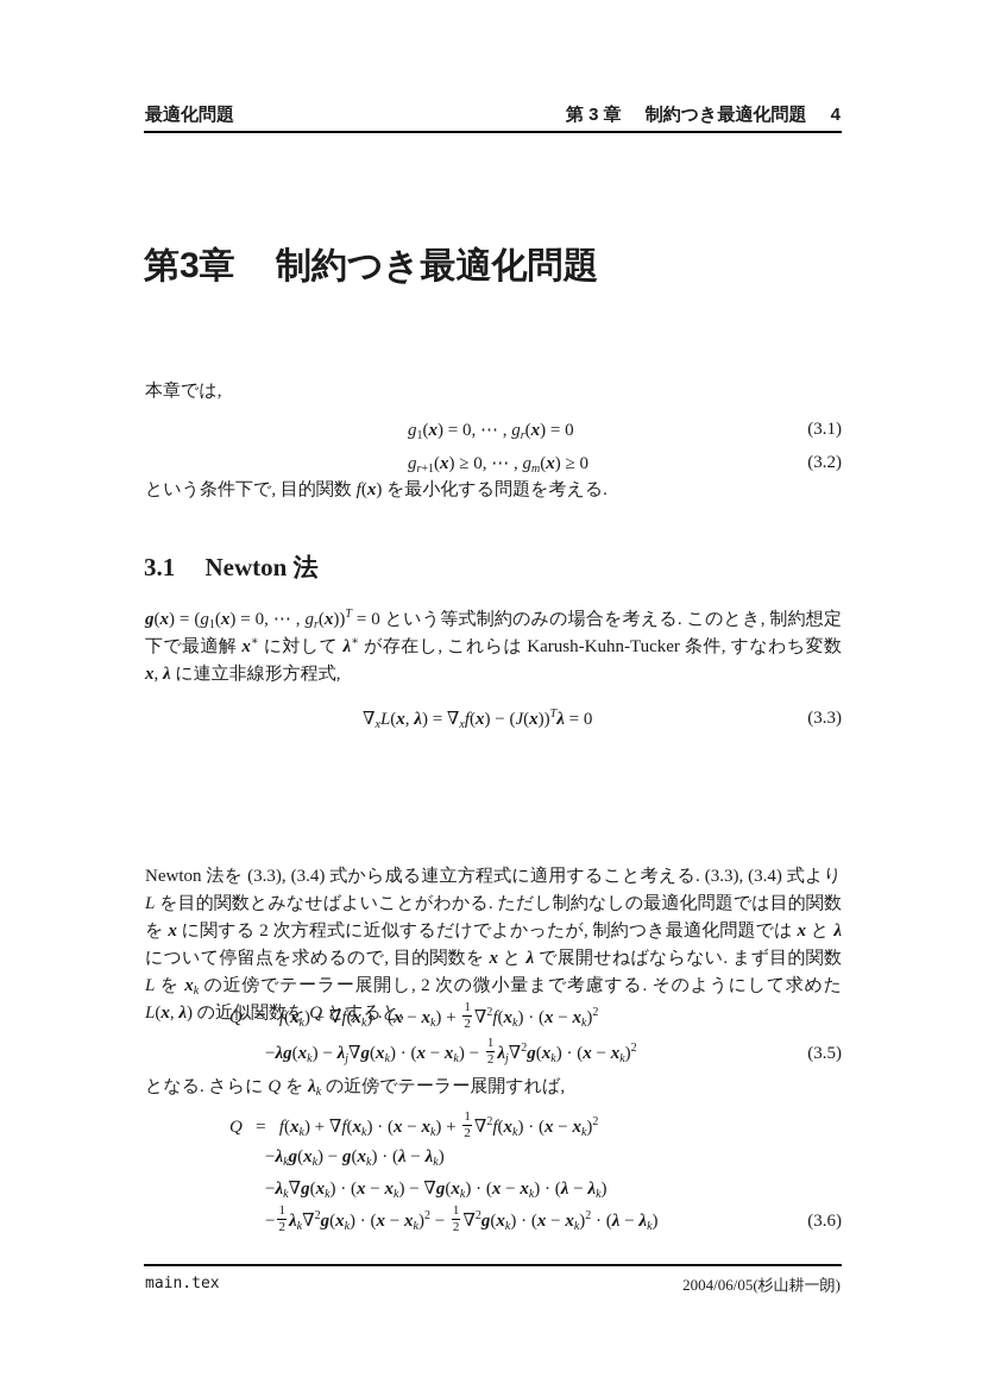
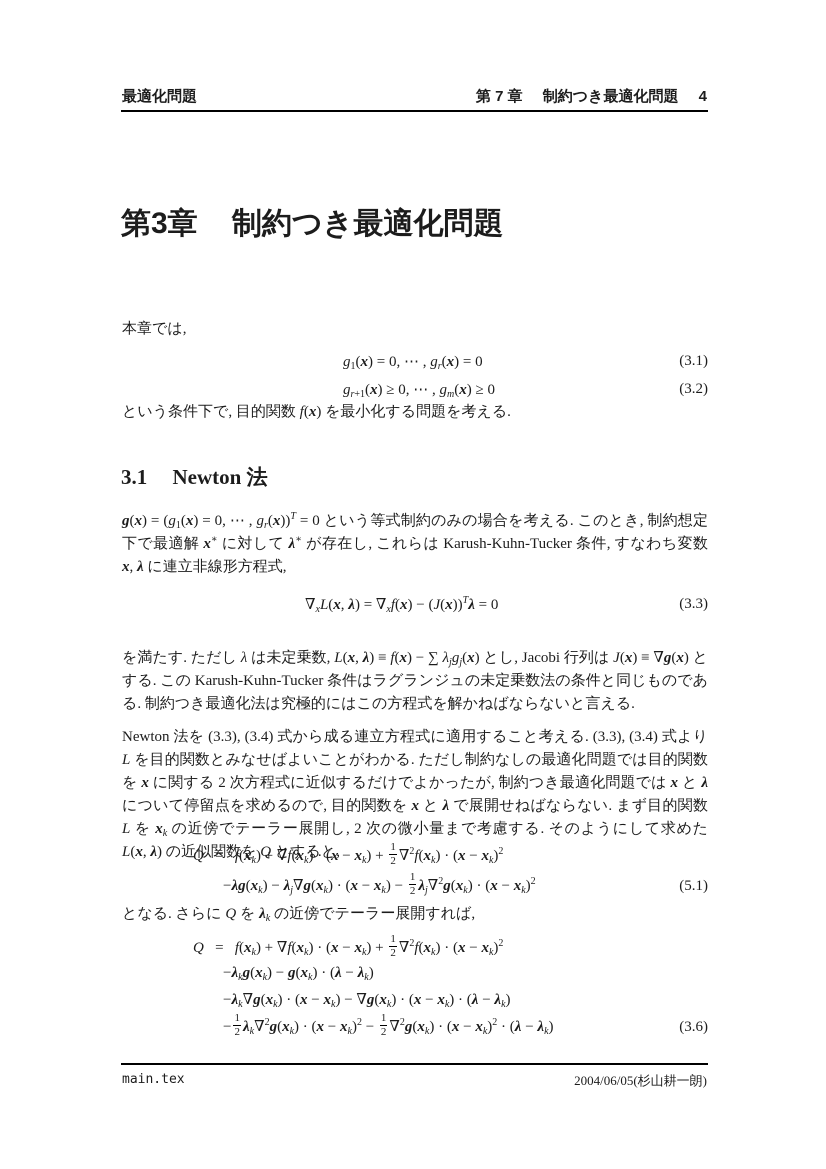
  最適化問題
- 第 3 章 制約つき最適化問題 4
+ 第 7 章 制約つき最適化問題 4
  第3章 制約つき最適化問題
  本章では,
  g1(x) = 0, ⋯ , gr(x) = 0
  (3.1)
  gr+1(x) ≥ 0, ⋯ , gm(x) ≥ 0
  (3.2)
  という条件下で, 目的関数 f(x) を最小化する問題を考える.
  3.1 Newton 法
  g(x) = (g1(x) = 0, ⋯ , gr(x))T = 0 という等式制約のみの場合を考える. このとき, 制約想定下で最適解 x∗ に対して λ∗ が存在し, これらは Karush-Kuhn-Tucker 条件, すなわち変数 x, λ に連立非線形方程式,
  ∇xL(x, λ) = ∇xf(x) − (J(x))Tλ = 0
  (3.3)
+ を満たす. ただし λ は未定乗数, L(x, λ) ≡ f(x) − ∑ λjgj(x) とし, Jacobi 行列は J(x) ≡ ∇g(x) とする. この Karush-Kuhn-Tucker 条件はラグランジュの未定乗数法の条件と同じものである. 制約つき最適化法は究極的にはこの方程式を解かねばならないと言える.
  Newton 法を (3.3), (3.4) 式から成る連立方程式に適用すること考える. (3.3), (3.4) 式より L を目的関数とみなせばよいことがわかる. ただし制約なしの最適化問題では目的関数を x に関する 2 次方程式に近似するだけでよかったが, 制約つき最適化問題では x と λ について停留点を求めるので, 目的関数を x と λ で展開せねばならない. まず目的関数 L を xk の近傍でテーラー展開し, 2 次の微小量まで考慮する. そのようにして求めた L(x, λ) の近似関数を Q とすると,
  Q = f(xk) + ∇f(xk) · (x − xk) +
  1
  2
  ∇2f(xk) · (x − xk)2
  −λg(xk) − λj∇g(xk) · (x − xk) −
  1
  2
  λj∇2g(xk) · (x − xk)2
- (3.5)
+ (5.1)
  となる. さらに Q を λk の近傍でテーラー展開すれば,
  Q = f(xk) + ∇f(xk) · (x − xk) +
  1
  2
  ∇2f(xk) · (x − xk)2
  −λkg(xk) − g(xk) · (λ − λk)
  −λk∇g(xk) · (x − xk) − ∇g(xk) · (x − xk) · (λ − λk)
  −
  1
  2
  λk∇2g(xk) · (x − xk)2 −
  1
  2
  ∇2g(xk) · (x − xk)2 · (λ − λk)
  (3.6)
  main.tex
  2004/06/05(杉山耕一朗)
